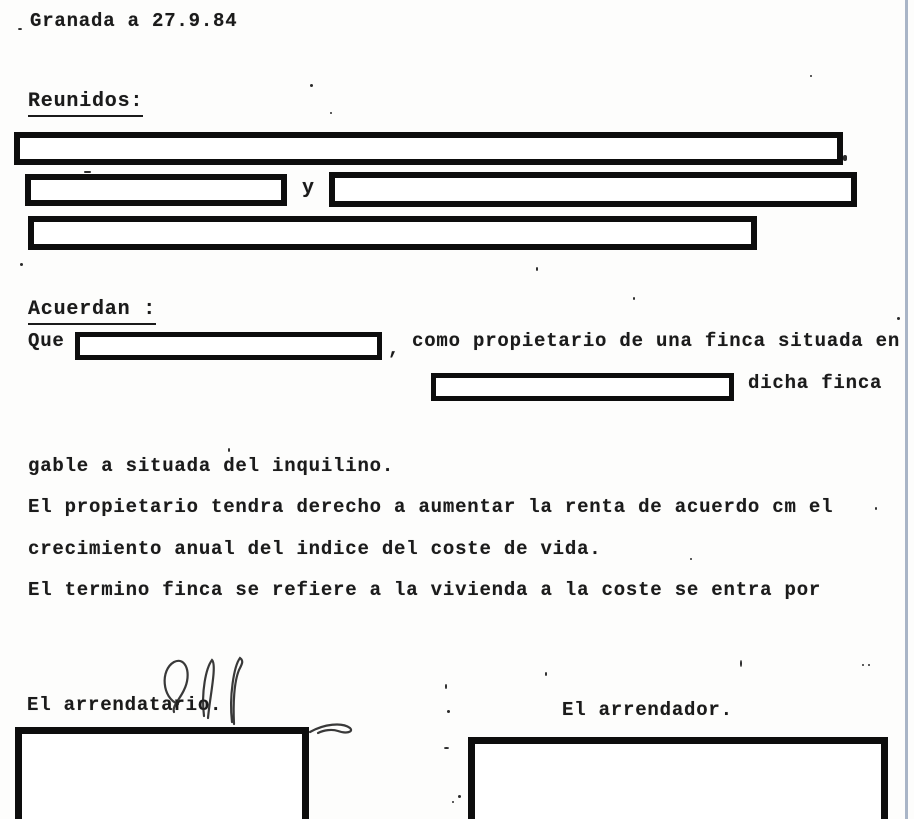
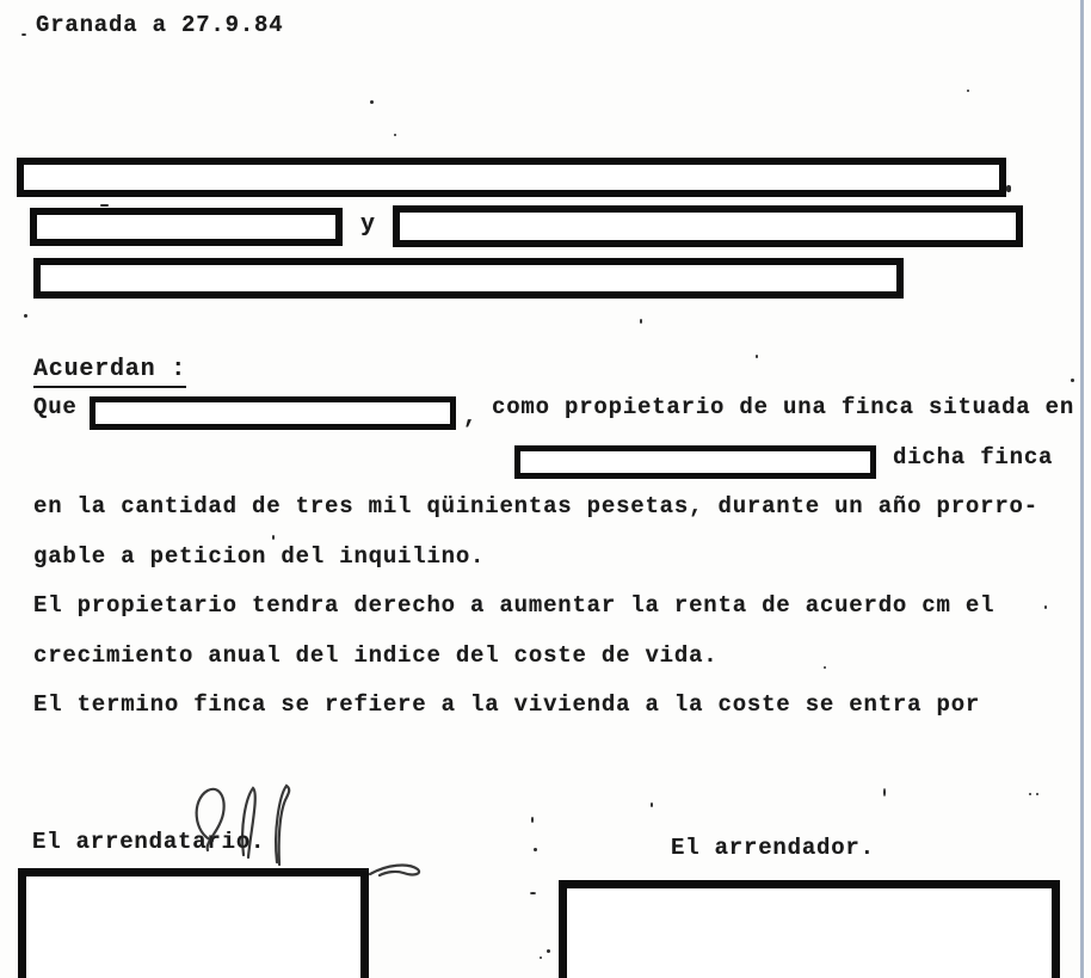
  Granada a 27.9.84
- Reunidos:
  y
  Acuerdan :
  Que
  ,
  como propietario de una finca situada en
  dicha finca
+ en la cantidad de tres mil qüinientas pesetas, durante un año prorro-
- gable a situada del inquilino.
+ gable a peticion del inquilino.
  El propietario tendra derecho a aumentar la renta de acuerdo cm el
  crecimiento anual del indice del coste de vida.
  El termino finca se refiere a la vivienda a la coste se entra por
  El arrendatari.
  El arrendador.
